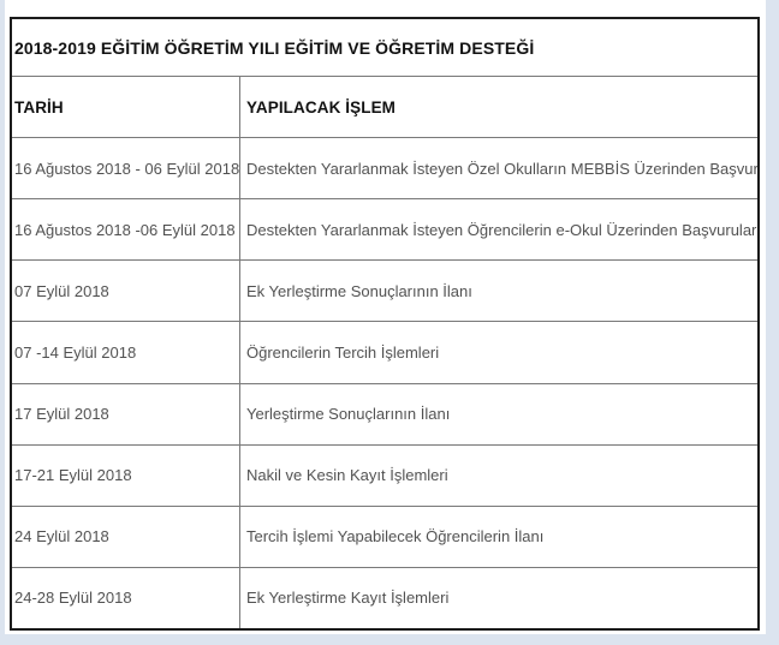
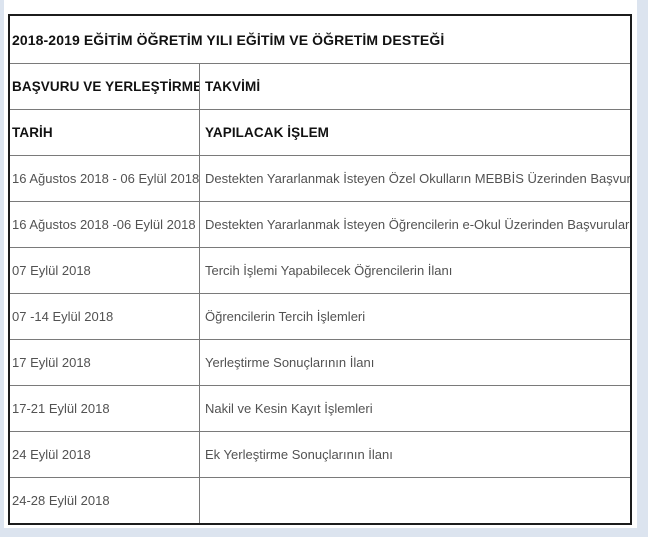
  2018-2019 EĞİTİM ÖĞRETİM YILI EĞİTİM VE ÖĞRETİM DESTEĞİ
+ BAŞVURU VE YERLEŞTİRME
+ TAKVİMİ
  TARİH
  YAPILACAK İŞLEM
  16 Ağustos 2018 - 06 Eylül 2018
  Destekten Yararlanmak İsteyen Özel Okulların MEBBİS Üzerinden Başvur
  16 Ağustos 2018 -06 Eylül 2018
  Destekten Yararlanmak İsteyen Öğrencilerin e-Okul Üzerinden Başvurular
  07 Eylül 2018
- Ek Yerleştirme Sonuçlarının İlanı
+ Tercih İşlemi Yapabilecek Öğrencilerin İlanı
  07 -14 Eylül 2018
  Öğrencilerin Tercih İşlemleri
  17 Eylül 2018
  Yerleştirme Sonuçlarının İlanı
  17-21 Eylül 2018
  Nakil ve Kesin Kayıt İşlemleri
  24 Eylül 2018
- Tercih İşlemi Yapabilecek Öğrencilerin İlanı
+ Ek Yerleştirme Sonuçlarının İlanı
  24-28 Eylül 2018
- Ek Yerleştirme Kayıt İşlemleri
